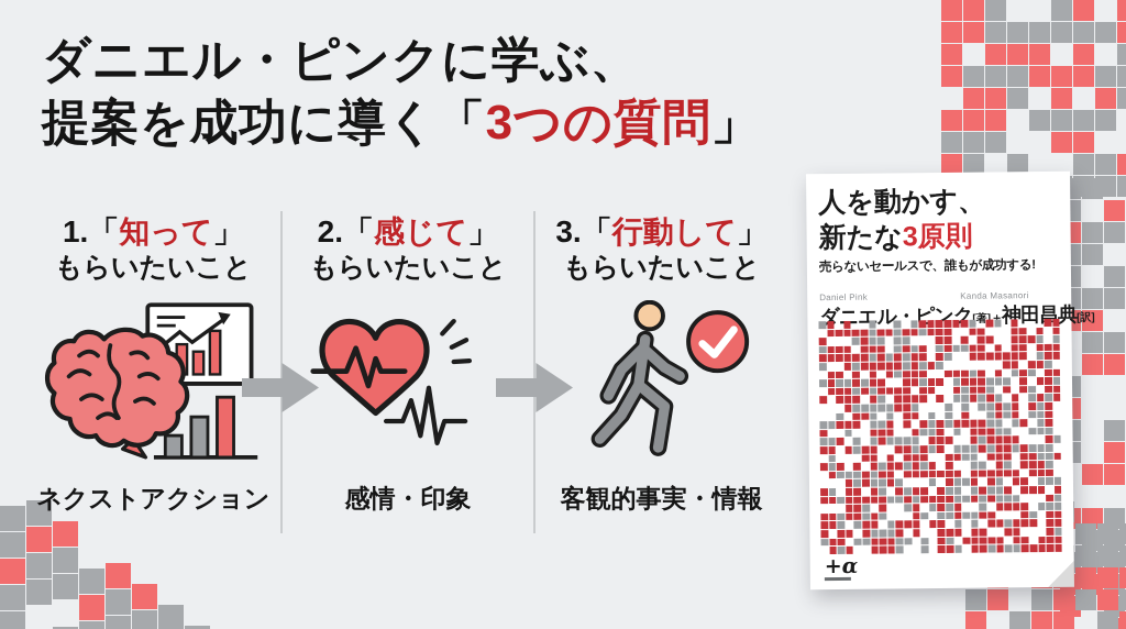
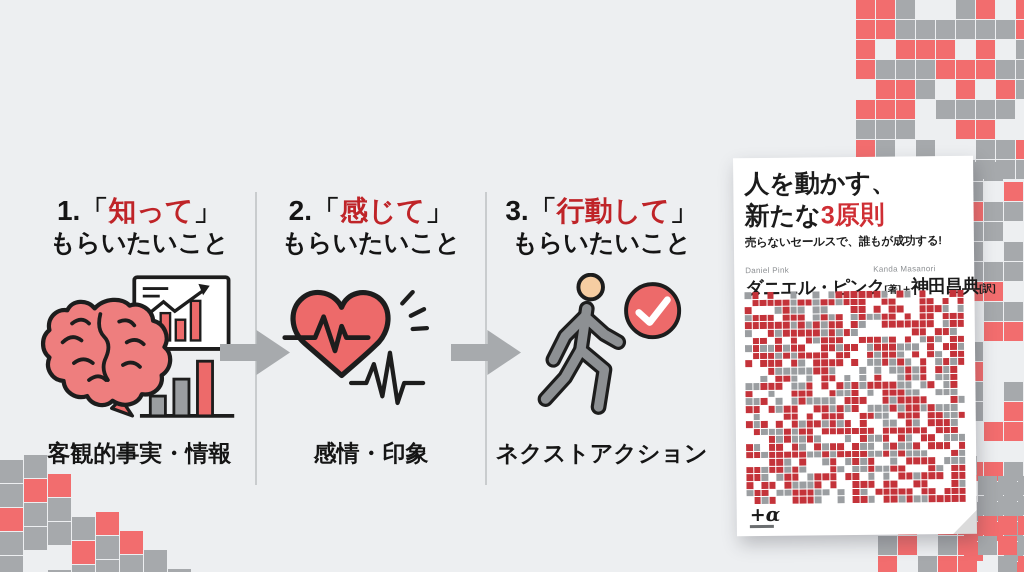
- ダニエル・ピンクに学ぶ、
- 提案を成功に導く「3つの質問」
  1.「知って」
  もらいたいこと
- ネクストアクション
+ 客観的事実・情報
  2.「感じて」
  もらいたいこと
  感情・印象
  3.「行動して」
  もらいたいこと
- 客観的事実・情報
+ ネクストアクション
  人を動かす、
  新たな3原則
  売らないセールスで、誰もが成功する!
  Daniel Pink
  Kanda Masanori
  ダニエル・ピンク 著 神田昌典[訳]
  +α
